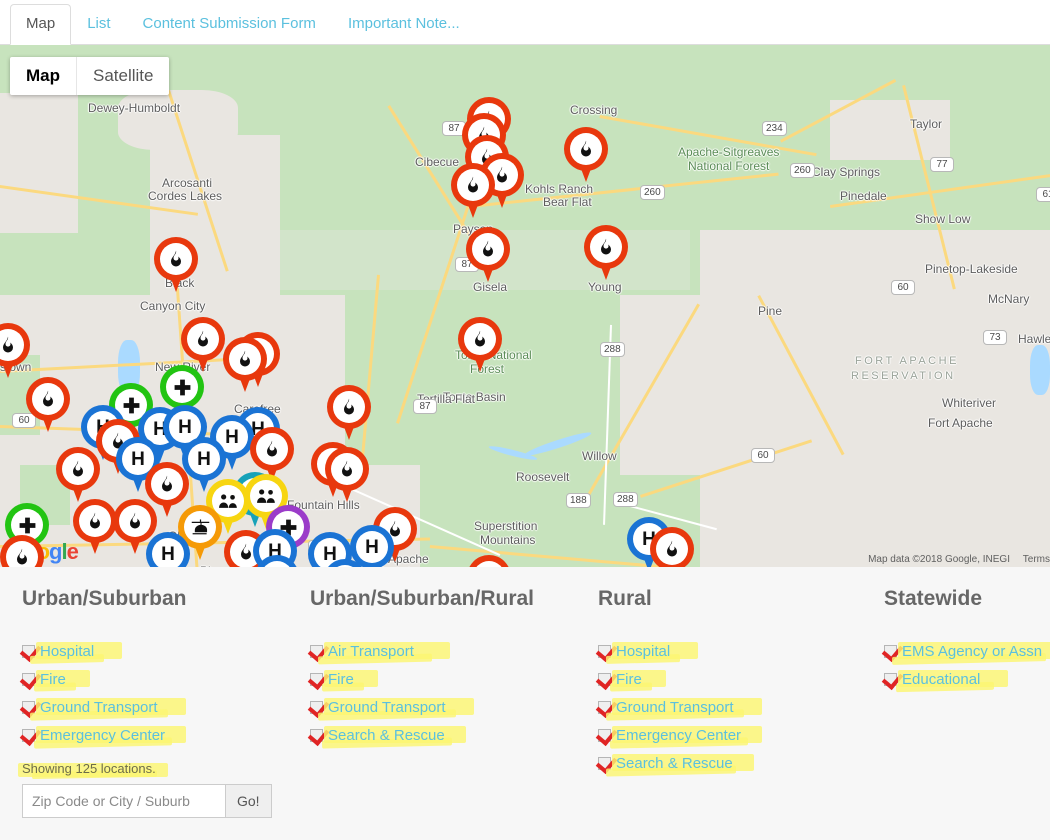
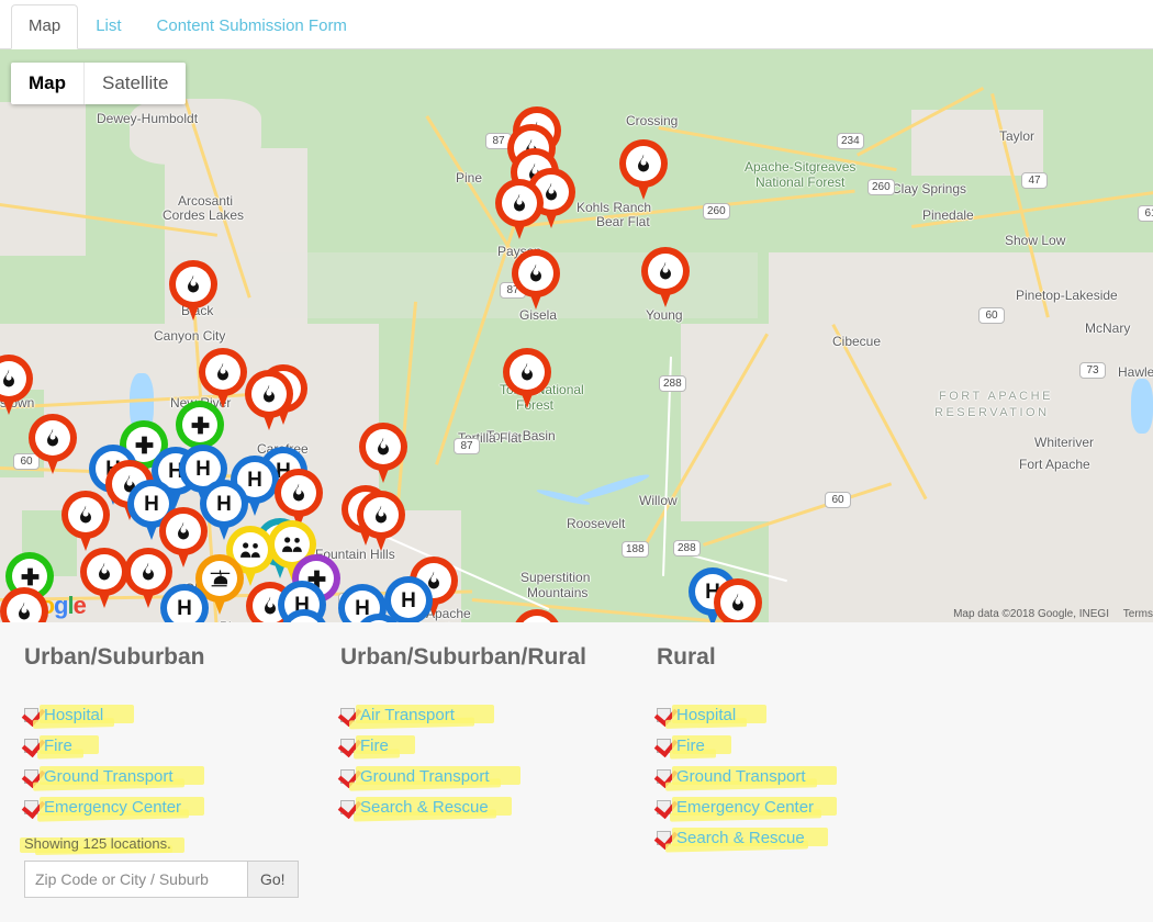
  Map
  List
  Content Submission Form
- Important Note...
  Map
  Satellite
  Dewey-Humboldt
  Crossing
  Taylor
- Cibecue
+ Pine
  Apache-Sitgreaves
  National Forest
  Clay Springs
  Kohls Ranch
  Bear Flat
  Pinedale
  Arcosanti
  Cordes Lakes
  Show Low
  Pinetop-Lakeside
  Black
  Canyon City
  Gisela
  Young
- Pine
+ Cibecue
  McNary
  Forest
  FORT APACHE
  RESERVATION
  Hawle
  Tonto Basin
  Whiteriver
  stown
  Willow
  Fort Apache
  Roosevelt
  ountain Hills
  Superstition
  Mountains
  Apache
  87
  234
  260
  260
- 77
+ 47
  87
  60
  73
  288
  87
  60
  60
  288
  188
  H
  H
  H
  H
  H
  H
  H
  H
  H
  H
  H
  Map data ©2018 Google, INEGI Terms
  Urban/Suburban
  Hospital
  Fire
  Ground Transport
  Emergency Center
  Urban/Suburban/Rural
  Air Transport
  Fire
  Ground Transport
  Search & Rescue
  Rural
  Hospital
  Fire
  Ground Transport
  Emergency Center
  Search & Rescue
- Statewide
- EMS Agency or Assn
- Educational
  Showing 125 locations.
  Zip Code or City / Suburb
  Go!
